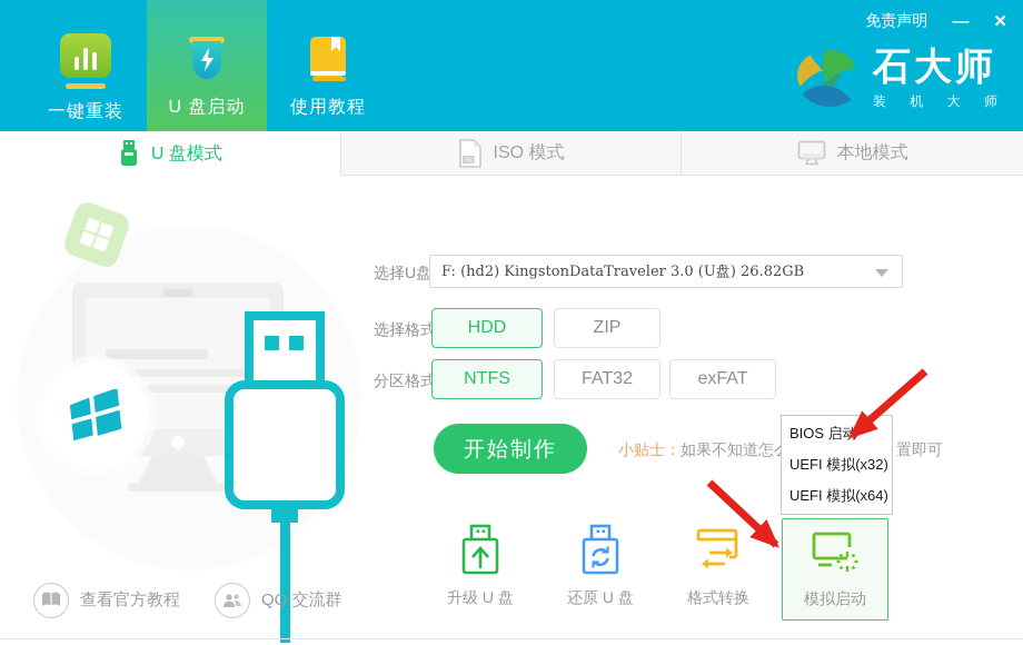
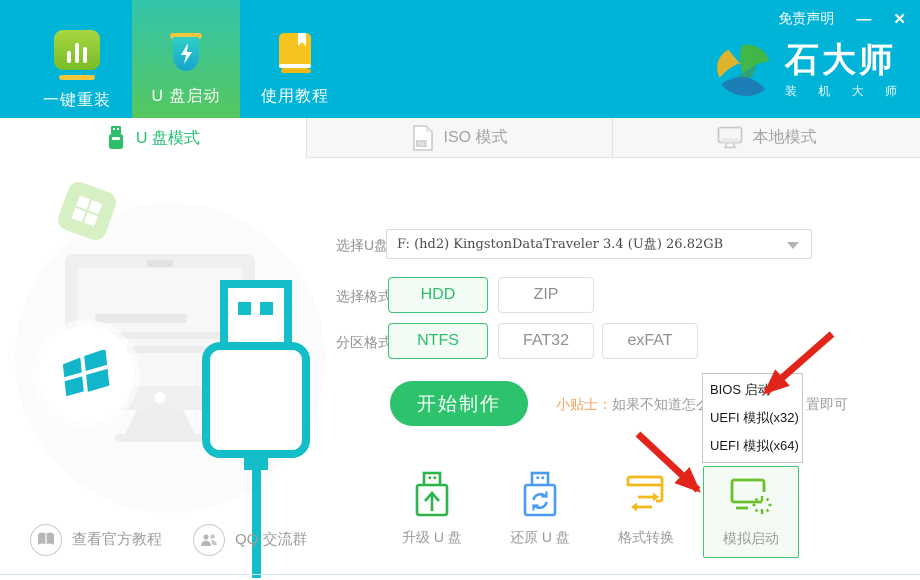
  一键重装
  U 盘启动
  使用教程
  免责声明
  —
  ✕
  石大师
  装 机 大 师
  U 盘模式
  ISO 模式
  本地模式
  选择U盘
- F: (hd2) KingstonDataTraveler 3.0 (U盘) 26.82GB
+ F: (hd2) KingstonDataTraveler 3.4 (U盘) 26.82GB
  选择格式
  HDD
  ZIP
  分区格式
  NTFS
  FAT32
  exFAT
  开始制作
  小贴士：如果不知道怎
  置即可
  BIOS 启
  UEFI 模拟(x32
  UEFI 模拟(x64
  查看官方教程
  QQ 交流群
  升级 U 盘
  还原 U 盘
  格式转换
  模拟启动
